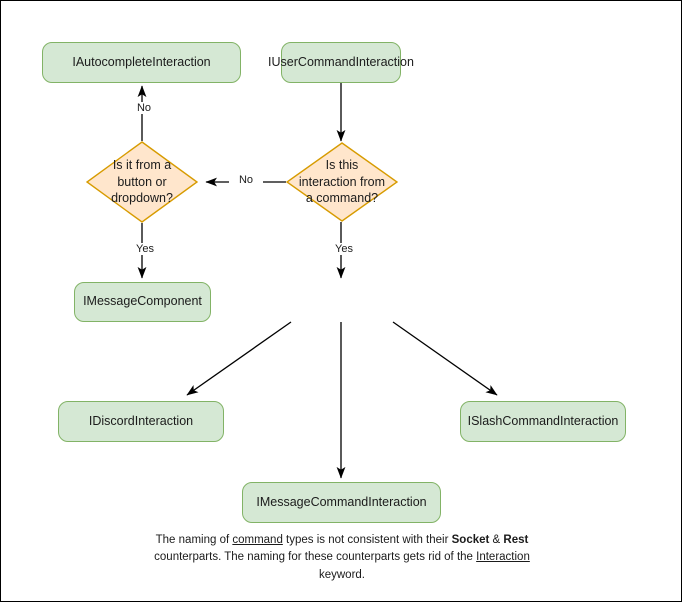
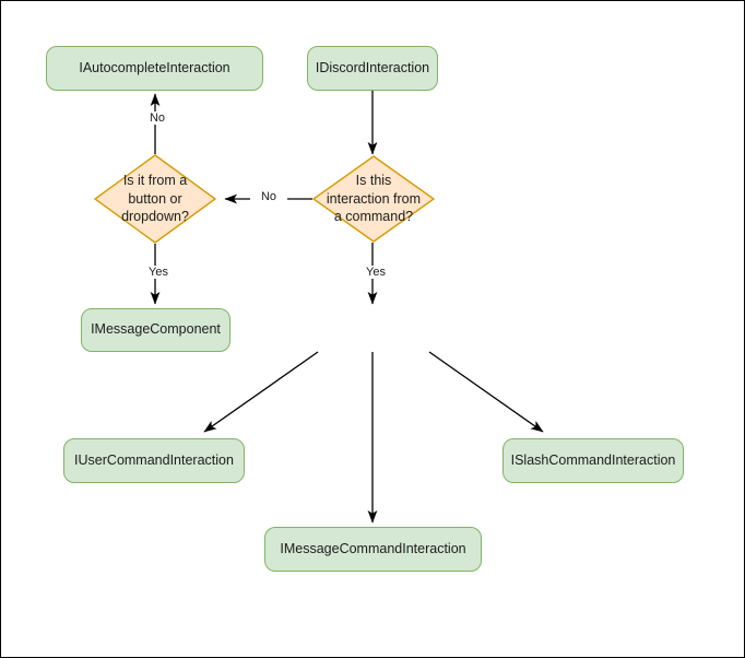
  IAutocompleteInteraction
- IUserCommandInteraction
+ IDiscordInteraction
  Is it from a button or dropdown?
  Is this interaction from a command?
  IMessageComponent
- IDiscordInteraction
+ IUserCommandInteraction
  ISlashCommandInteraction
  IMessageCommandInteraction
  No
  No
  Yes
  Yes
- The naming of command types is not consistent with their Socket & Rest counterparts. The naming for these counterparts gets rid of the Interaction keyword.
